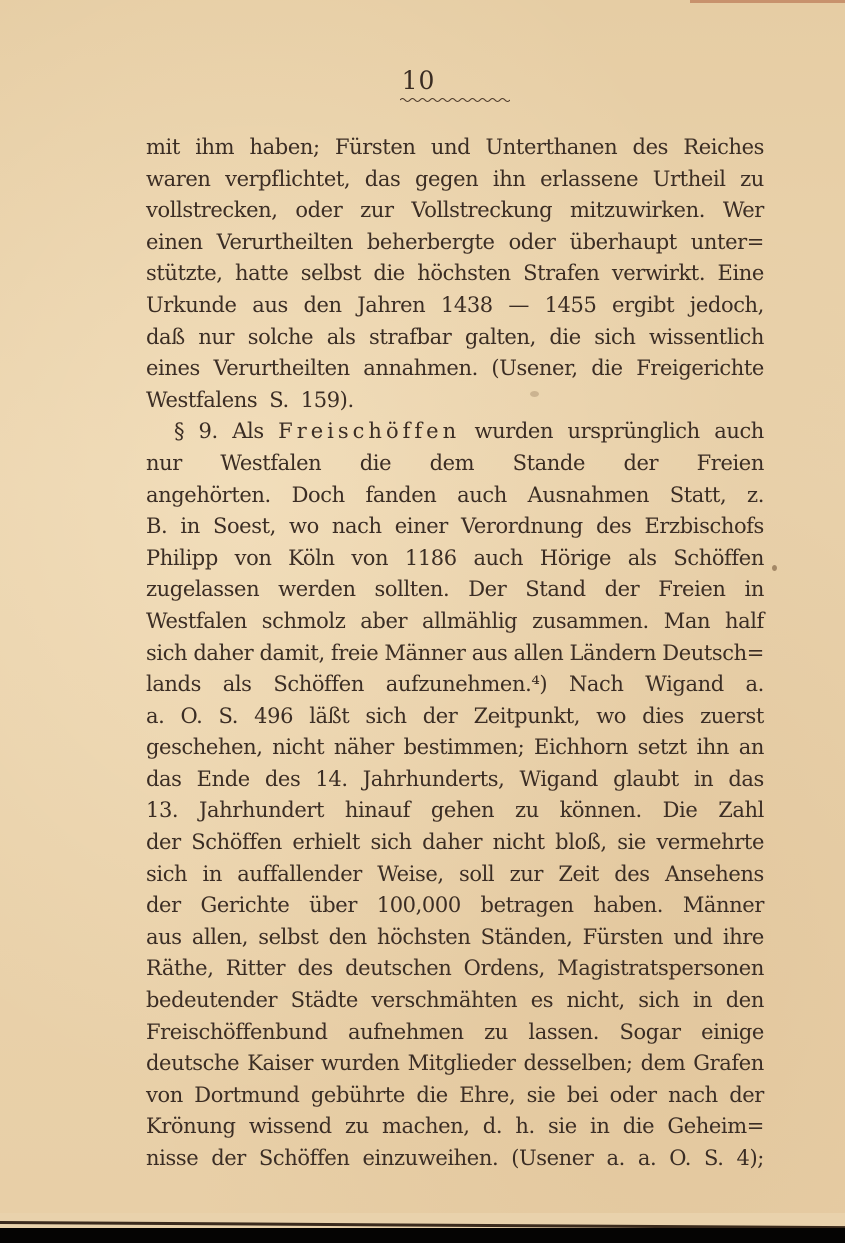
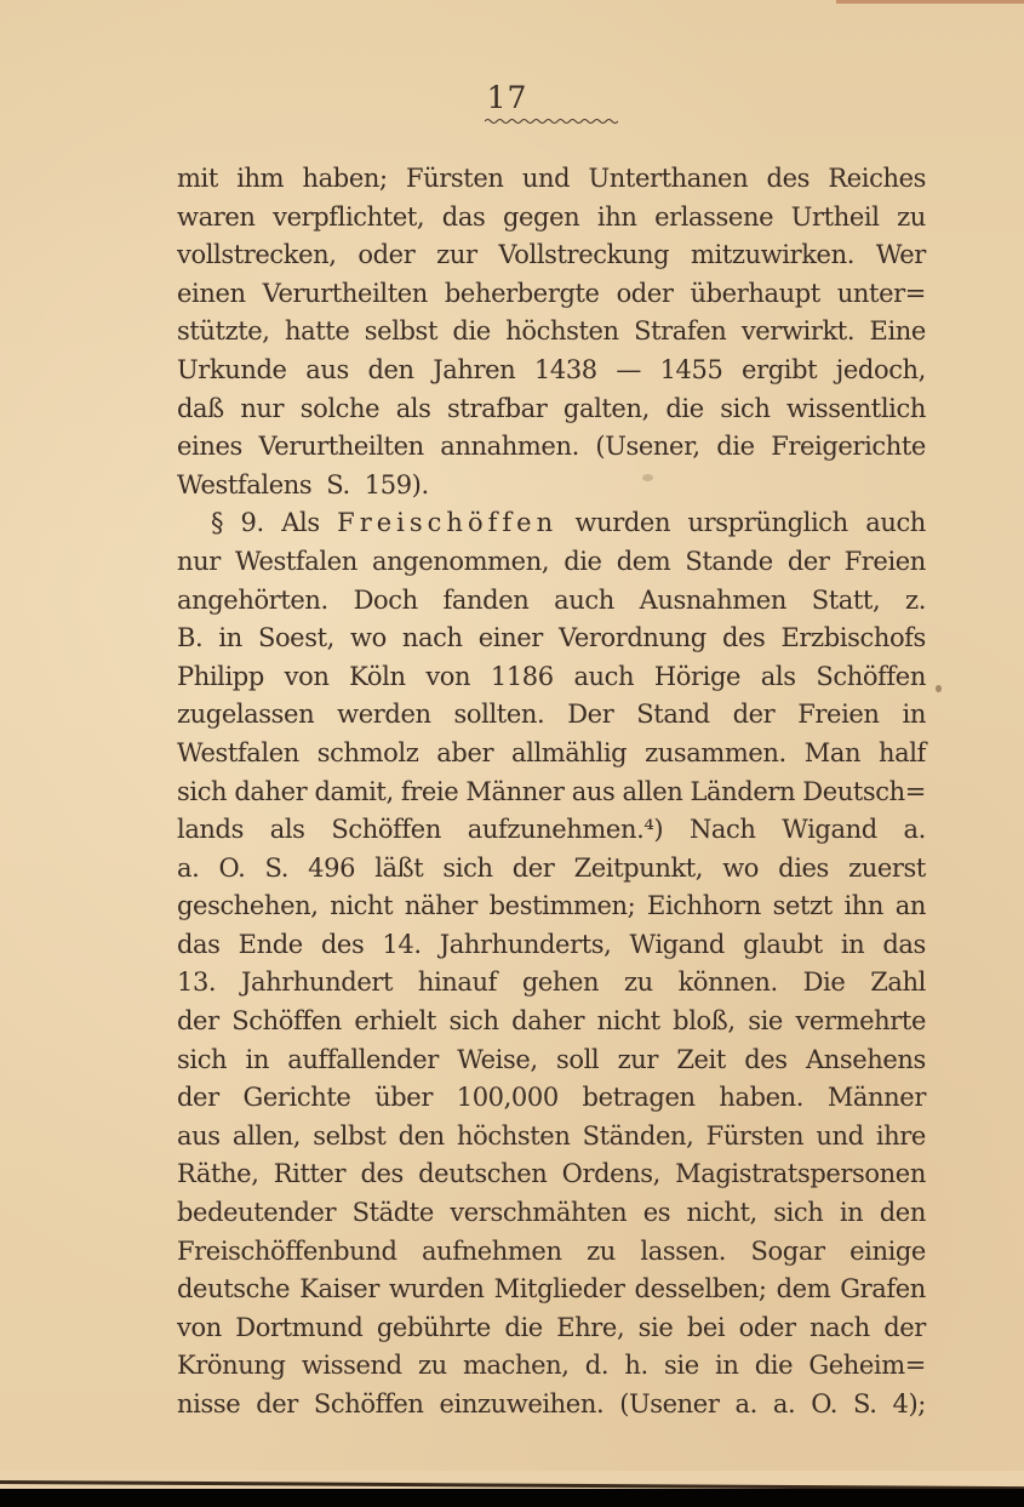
- 10
+ 17
  mit
  ihm
  haben;
  Fürsten
  und
  Unterthanen
  des
  Reiches
  waren
  verpflichtet,
  das
  gegen
  ihn
  erlassene
  Urtheil
  zu
  vollstrecken,
  oder
  zur
  Vollstreckung
  mitzuwirken.
  Wer
  einen
  Verurtheilten
  beherbergte
  oder
  überhaupt
  unter=
  stützte,
  hatte
  selbst
  die
  höchsten
  Strafen
  verwirkt.
  Eine
  Urkunde
  aus
  den
  Jahren
  1438
  —
  1455
  ergibt
  jedoch,
  daß
  nur
  solche
  als
  strafbar
  galten,
  die
  sich
  wissentlich
  eines
  Verurtheilten
  annahmen.
  (Usener,
  die
  Freigerichte
  Westfalens
  S.
  159).
  §
  9.
  Als
  Freischöffen
  wurden
  ursprünglich
  auch
  nur
  Westfalen
+ angenommen,
  die
  dem
  Stande
  der
  Freien
  angehörten.
  Doch
  fanden
  auch
  Ausnahmen
  Statt,
  z.
  B.
  in
  Soest,
  wo
  nach
  einer
  Verordnung
  des
  Erzbischofs
  Philipp
  von
  Köln
  von
  1186
  auch
  Hörige
  als
  Schöffen
  zugelassen
  werden
  sollten.
  Der
  Stand
  der
  Freien
  in
  Westfalen
  schmolz
  aber
  allmählig
  zusammen.
  Man
  half
  sich
  daher
  damit,
  freie
  Männer
  aus
  allen
  Ländern
  Deutsch=
  lands
  als
  Schöffen
  aufzunehmen.⁴)
  Nach
  Wigand
  a.
  a.
  O.
  S.
  496
  läßt
  sich
  der
  Zeitpunkt,
  wo
  dies
  zuerst
  geschehen,
  nicht
  näher
  bestimmen;
  Eichhorn
  setzt
  ihn
  an
  das
  Ende
  des
  14.
  Jahrhunderts,
  Wigand
  glaubt
  in
  das
  13.
  Jahrhundert
  hinauf
  gehen
  zu
  können.
  Die
  Zahl
  der
  Schöffen
  erhielt
  sich
  daher
  nicht
  bloß,
  sie
  vermehrte
  sich
  in
  auffallender
  Weise,
  soll
  zur
  Zeit
  des
  Ansehens
  der
  Gerichte
  über
  100,000
  betragen
  haben.
  Männer
  aus
  allen,
  selbst
  den
  höchsten
  Ständen,
  Fürsten
  und
  ihre
  Räthe,
  Ritter
  des
  deutschen
  Ordens,
  Magistratspersonen
  bedeutender
  Städte
  verschmähten
  es
  nicht,
  sich
  in
  den
  Freischöffenbund
  aufnehmen
  zu
  lassen.
  Sogar
  einige
  deutsche
  Kaiser
  wurden
  Mitglieder
  desselben;
  dem
  Grafen
  von
  Dortmund
  gebührte
  die
  Ehre,
  sie
  bei
  oder
  nach
  der
  Krönung
  wissend
  zu
  machen,
  d.
  h.
  sie
  in
  die
  Geheim=
  nisse
  der
  Schöffen
  einzuweihen.
  (Usener
  a.
  a.
  O.
  S.
  4);
